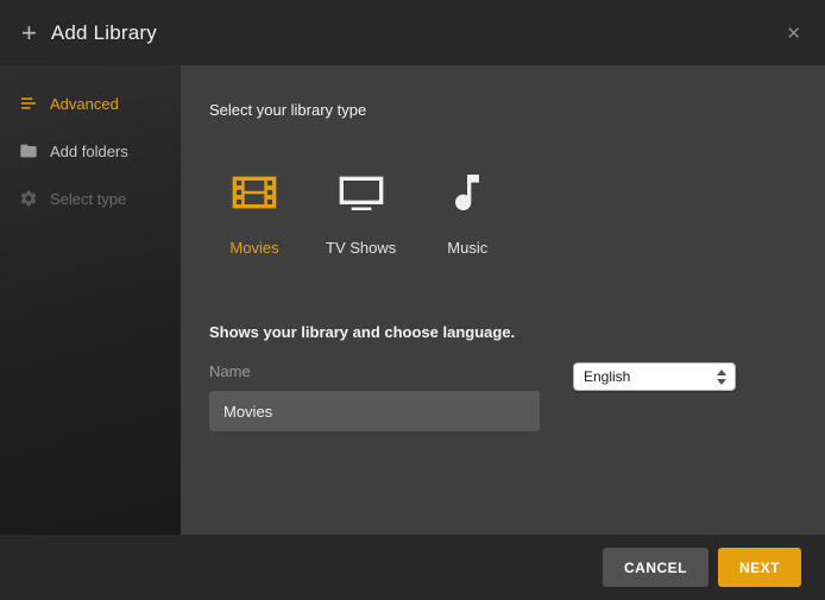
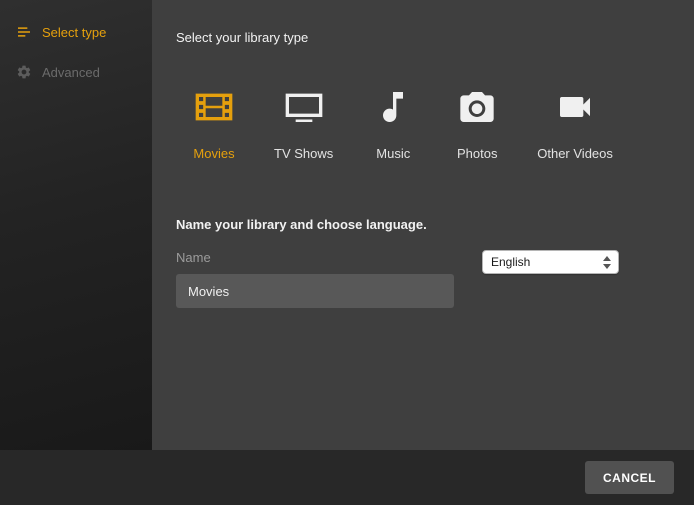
- +
- Add Library
- ✕
- Advanced
+ Select type
- Add folders
- Select type
+ Advanced
  Select your library type
  Movies
  TV Shows
  Music
+ Photos
+ Other Videos
- Shows your library and choose language.
+ Name your library and choose language.
  Name
  Movies
  English
  CANCEL
- NEXT
